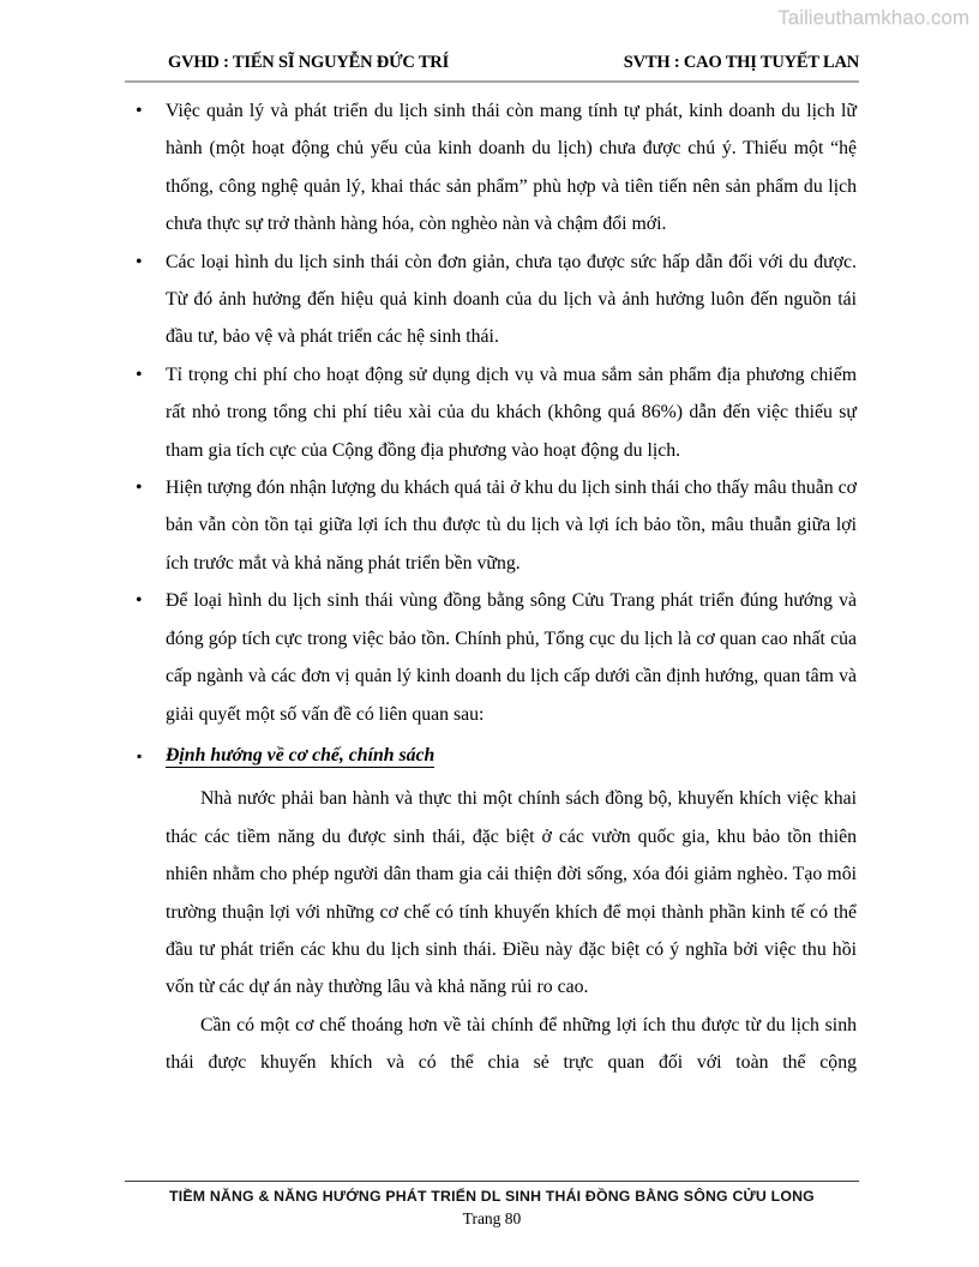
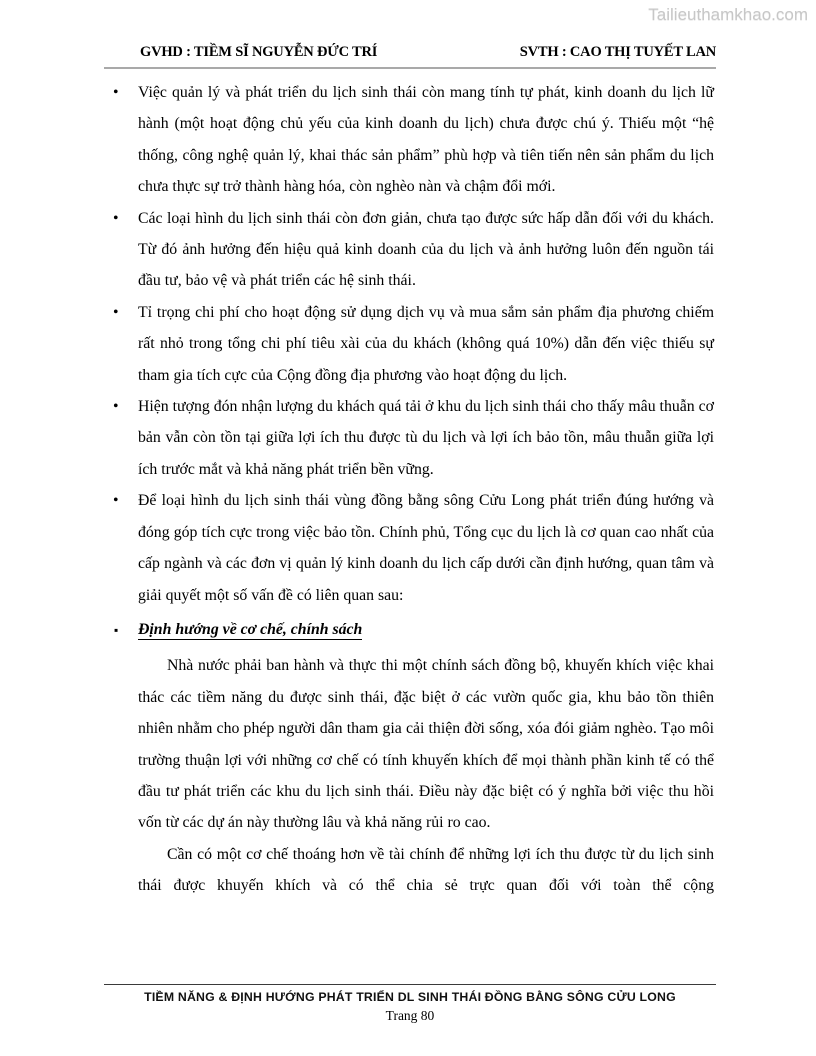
  Tailieuthamkhao.com
- GVHD : TIẾN SĨ NGUYỄN ĐỨC TRÍ
+ GVHD : TIỀM SĨ NGUYỄN ĐỨC TRÍ
  SVTH : CAO THỊ TUYẾT LAN
  •
  Việc quản lý và phát triển du lịch sinh thái còn mang tính tự phát, kinh doanh du lịch lữ hành (một hoạt động chủ yếu của kinh doanh du lịch) chưa được chú ý. Thiếu một “hệ thống, công nghệ quản lý, khai thác sản phẩm” phù hợp và tiên tiến nên sản phẩm du lịch chưa thực sự trở thành hàng hóa, còn nghèo nàn và chậm đổi mới.
  •
- Các loại hình du lịch sinh thái còn đơn giản, chưa tạo được sức hấp dẫn đối với du được. Từ đó ảnh hưởng đến hiệu quả kinh doanh của du lịch và ảnh hưởng luôn đến nguồn tái đầu tư, bảo vệ và phát triển các hệ sinh thái.
+ Các loại hình du lịch sinh thái còn đơn giản, chưa tạo được sức hấp dẫn đối với du khách. Từ đó ảnh hưởng đến hiệu quả kinh doanh của du lịch và ảnh hưởng luôn đến nguồn tái đầu tư, bảo vệ và phát triển các hệ sinh thái.
  •
- Tỉ trọng chi phí cho hoạt động sử dụng dịch vụ và mua sắm sản phẩm địa phương chiếm rất nhỏ trong tổng chi phí tiêu xài của du khách (không quá 86%) dẫn đến việc thiếu sự tham gia tích cực của Cộng đồng địa phương vào hoạt động du lịch.
+ Tỉ trọng chi phí cho hoạt động sử dụng dịch vụ và mua sắm sản phẩm địa phương chiếm rất nhỏ trong tổng chi phí tiêu xài của du khách (không quá 10%) dẫn đến việc thiếu sự tham gia tích cực của Cộng đồng địa phương vào hoạt động du lịch.
  •
  Hiện tượng đón nhận lượng du khách quá tải ở khu du lịch sinh thái cho thấy mâu thuẫn cơ bản vẫn còn tồn tại giữa lợi ích thu được tù du lịch và lợi ích bảo tồn, mâu thuẫn giữa lợi ích trước mắt và khả năng phát triển bền vững.
  •
- Để loại hình du lịch sinh thái vùng đồng bằng sông Cửu Trang phát triển đúng hướng và đóng góp tích cực trong việc bảo tồn. Chính phủ, Tổng cục du lịch là cơ quan cao nhất của cấp ngành và các đơn vị quản lý kinh doanh du lịch cấp dưới cần định hướng, quan tâm và giải quyết một số vấn đề có liên quan sau:
+ Để loại hình du lịch sinh thái vùng đồng bằng sông Cửu Long phát triển đúng hướng và đóng góp tích cực trong việc bảo tồn. Chính phủ, Tổng cục du lịch là cơ quan cao nhất của cấp ngành và các đơn vị quản lý kinh doanh du lịch cấp dưới cần định hướng, quan tâm và giải quyết một số vấn đề có liên quan sau:
  ▪
  Định hướng về cơ chế, chính sách
  Nhà nước phải ban hành và thực thi một chính sách đồng bộ, khuyến khích việc khai thác các tiềm năng du được sinh thái, đặc biệt ở các vườn quốc gia, khu bảo tồn thiên nhiên nhằm cho phép người dân tham gia cải thiện đời sống, xóa đói giảm nghèo. Tạo môi trường thuận lợi với những cơ chế có tính khuyến khích để mọi thành phần kinh tế có thể đầu tư phát triển các khu du lịch sinh thái. Điều này đặc biệt có ý nghĩa bởi việc thu hồi vốn từ các dự án này thường lâu và khả năng rủi ro cao.
  Cần có một cơ chế thoáng hơn về tài chính để những lợi ích thu được từ du lịch sinh thái được khuyến khích và có thể chia sẻ trực quan đối với toàn thể cộng
- TIỀM NĂNG & NĂNG HƯỚNG PHÁT TRIỂN DL SINH THÁI ĐỒNG BẰNG SÔNG CỬU LONG
+ TIỀM NĂNG & ĐỊNH HƯỚNG PHÁT TRIỂN DL SINH THÁI ĐỒNG BẰNG SÔNG CỬU LONG
  Trang 80
